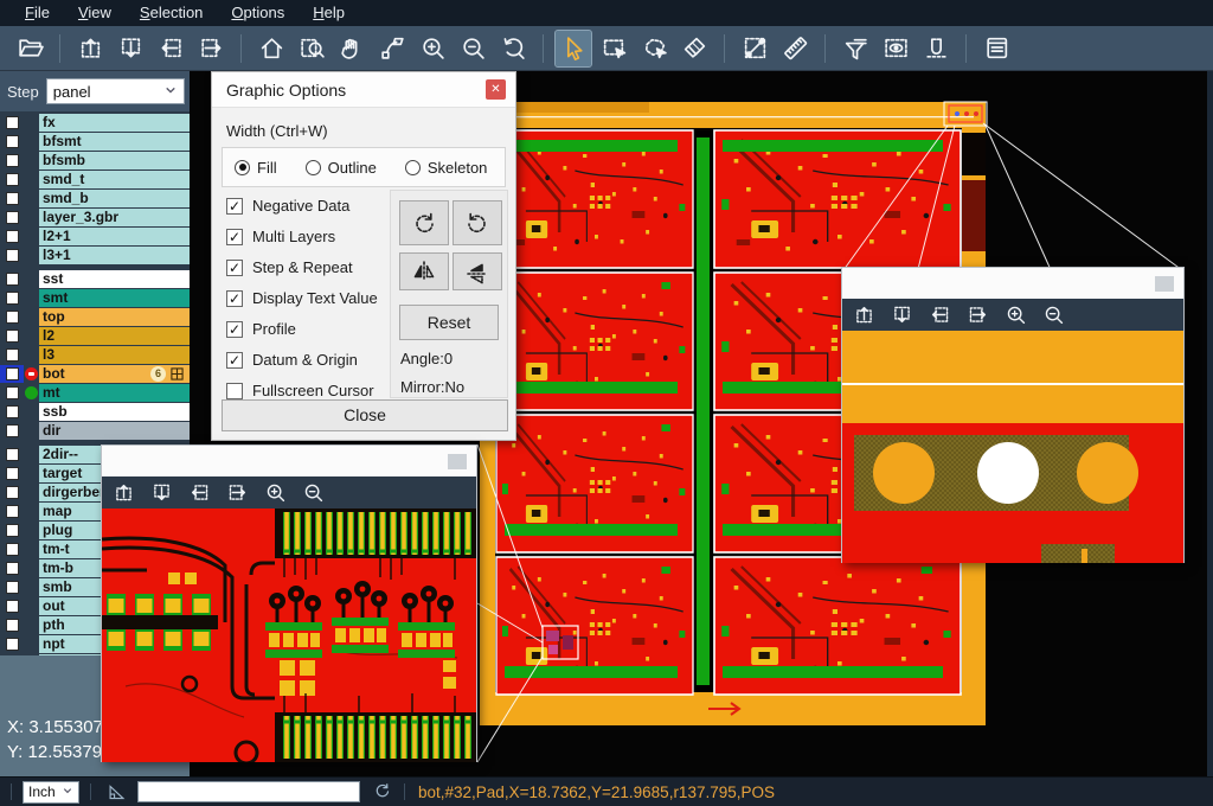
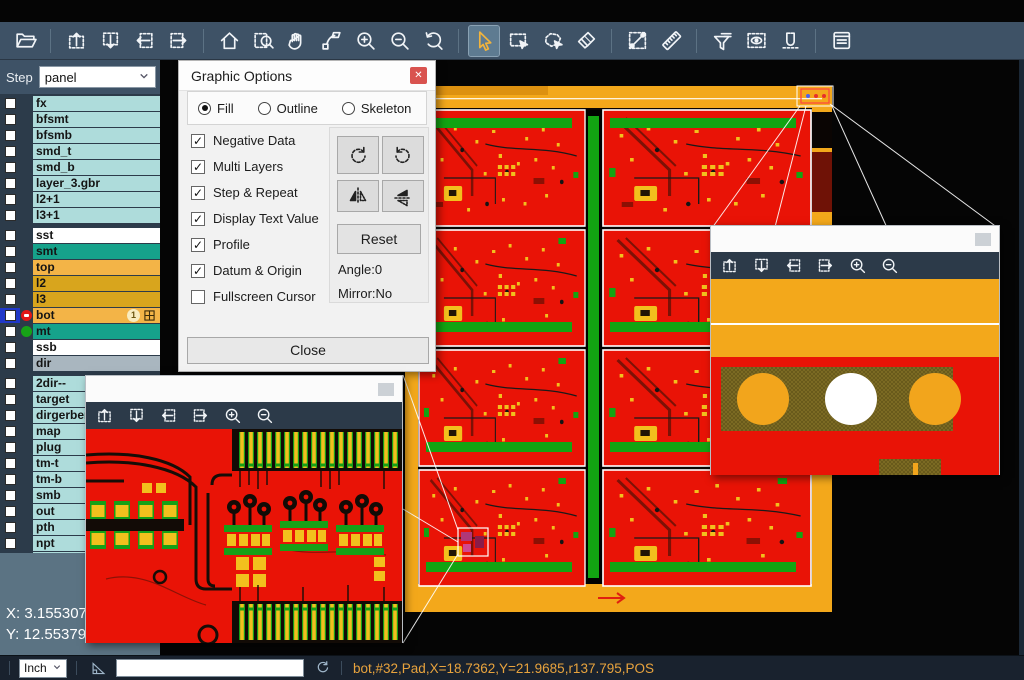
- File
- View
- Selection
- Options
- Help
  Step
  panel
  fx
  bfsmt
  bfsmb
  smd_t
  smd_b
  layer_3.gbr
  l2+1
  l3+1
  sst
  smt
  top
  l2
  l3
  bot
- 6
+ 1
  mt
  ssb
  dir
  2dir--
  target
  dirgerbe
  map
  plug
  tm-t
  tm-b
  smb
  out
  pth
  npt
  X: 3.155307
  Y: 12.55379
  Graphic Options
  ✕
- Width (Ctrl+W)
  Fill
  Outline
  Skeleton
  ✓
  Negative Data
  ✓
  Multi Layers
  ✓
  Step & Repeat
  ✓
  Display Text Value
  ✓
  Profile
  ✓
  Datum & Origin
  Fullscreen Cursor
  Reset
  Angle:0
  Mirror:No
  Close
  Inch
  bot,#32,Pad,X=18.7362,Y=21.9685,r137.795,POS
